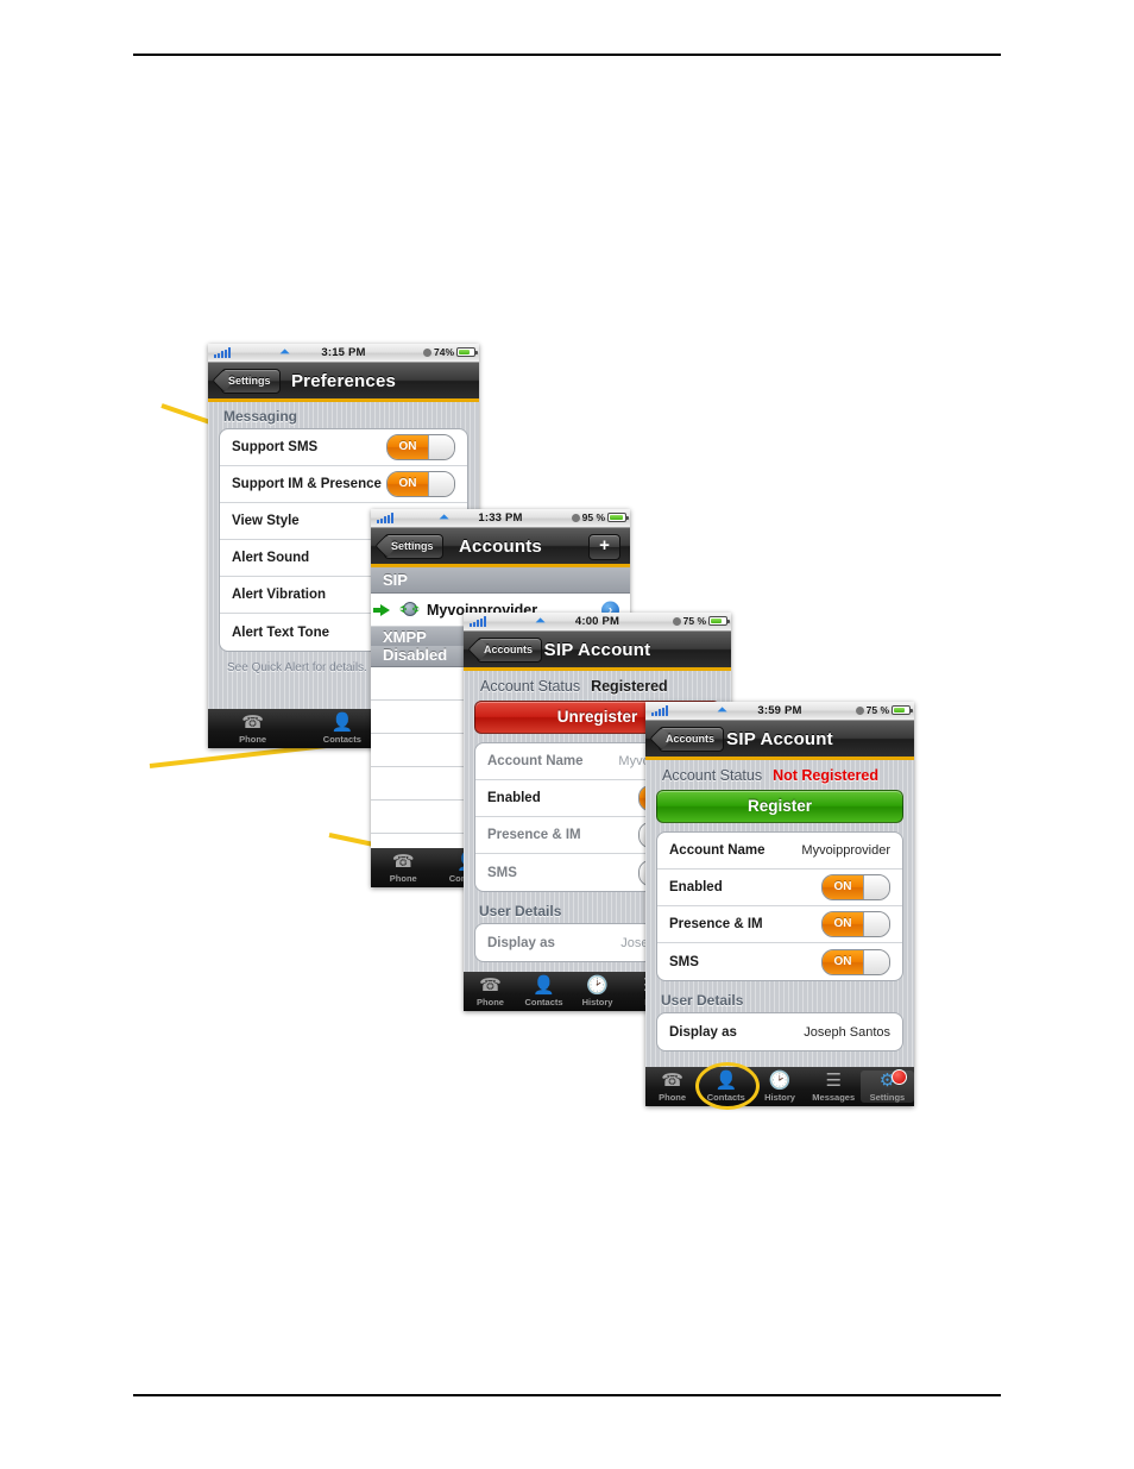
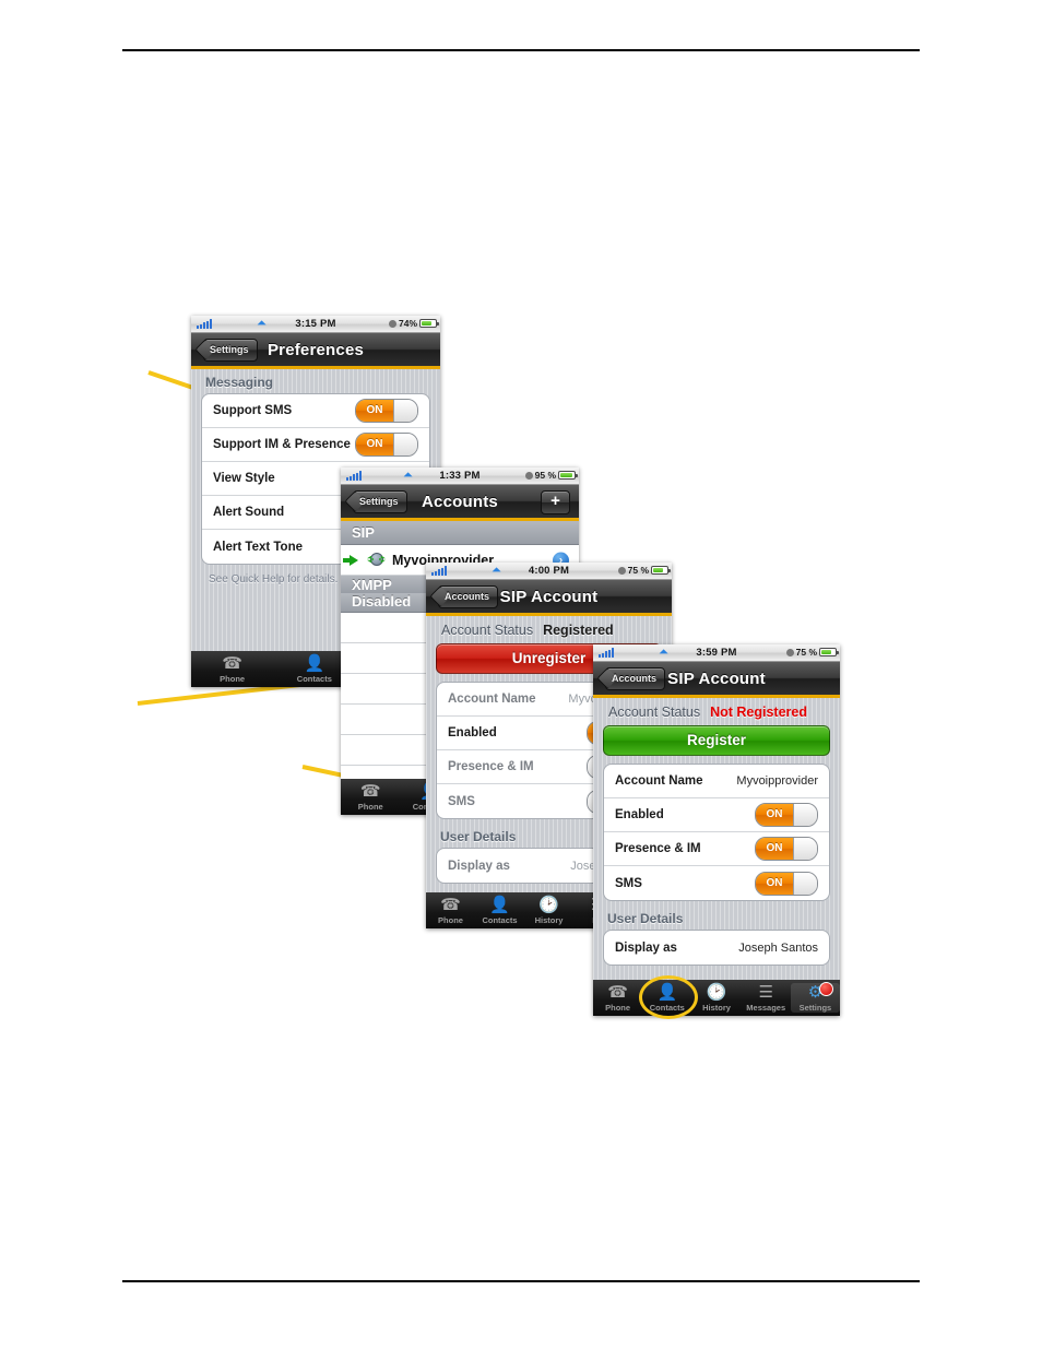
  ⏶
  3:15 PM
  74%
  Settings
  Preferences
  Messaging
  Support SMS
  ON
  Support IM & Presence
  ON
  View Style
  Alert Sound
- Alert Vibration
  Alert Text Tone
- See Quick Alert for details.
+ See Quick Help for details.
  ☎
  Phone
  👤
  Contacts
  ⏶
  1:33 PM
  95 %
  Settings
  Accounts
  +
  SIP
  Myvoipprovider
  ›
  XMPP
  Disabled
  ☎
  Phone
  ⏶
  4:00 PM
  75 %
  Accounts
  SIP Account
  Account Status
  Registered
  Unregister
  Account Name
  Enabled
  Presence & IM
  SMS
  User Details
  Display as
  ☎
  Phone
  👤
  Contacts
  🕑
  History
  ⏶
  3:59 PM
  75 %
  Accounts
  SIP Account
  Account Status
  Not Registered
  Register
  Account Name
  Myvoipprovider
  Enabled
  ON
  Presence & IM
  ON
  SMS
  ON
  User Details
  Display as
  Joseph Santos
  ☎
  Phone
  👤
  Contacts
  🕑
  History
  ☰
  Messages
  ⚙
  Settings
